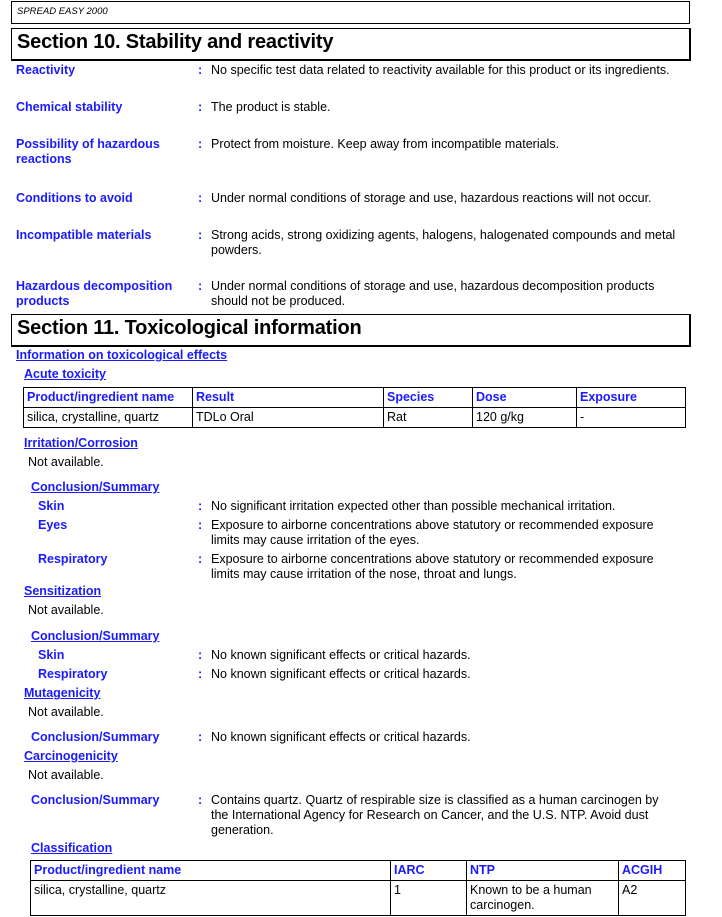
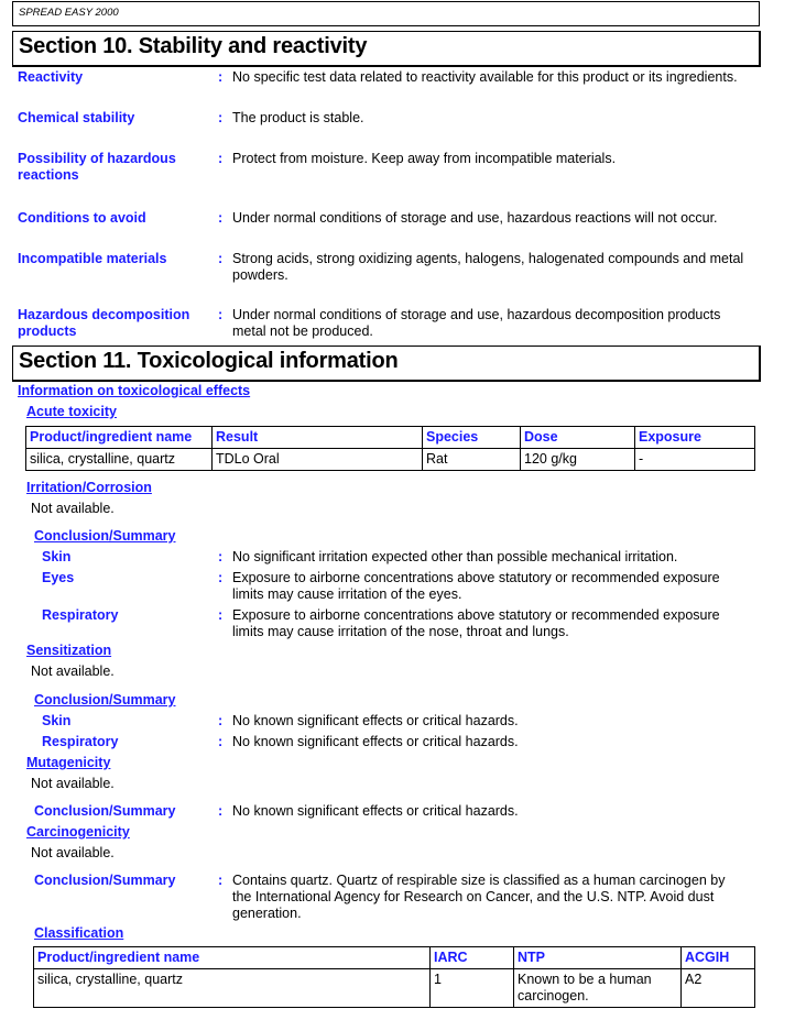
  SPREAD EASY 2000
  Section 10. Stability and reactivity
  Reactivity
  :
  No specific test data related to reactivity available for this product or its ingredients.
  Chemical stability
  :
  The product is stable.
  Possibility of hazardous reactions
  :
  Protect from moisture. Keep away from incompatible materials.
  Conditions to avoid
  :
  Under normal conditions of storage and use, hazardous reactions will not occur.
  Incompatible materials
  :
  Strong acids, strong oxidizing agents, halogens, halogenated compounds and metal powders.
  Hazardous decomposition products
  :
- Under normal conditions of storage and use, hazardous decomposition products should not be produced.
+ Under normal conditions of storage and use, hazardous decomposition products metal not be produced.
  Section 11. Toxicological information
  Information on toxicological effects
  Acute toxicity
  Product/ingredient name	Result	Species	Dose	Exposure
  silica, crystalline, quartz	TDLo Oral	Rat	120 g/kg	-
  Irritation/Corrosion
  Not available.
  Conclusion/Summary
  Skin
  :
  No significant irritation expected other than possible mechanical irritation.
  Eyes
  :
  Exposure to airborne concentrations above statutory or recommended exposure limits may cause irritation of the eyes.
  Respiratory
  :
  Exposure to airborne concentrations above statutory or recommended exposure limits may cause irritation of the nose, throat and lungs.
  Sensitization
  Not available.
  Conclusion/Summary
  Skin
  :
  No known significant effects or critical hazards.
  Respiratory
  :
  No known significant effects or critical hazards.
  Mutagenicity
  Not available.
  Conclusion/Summary
  :
  No known significant effects or critical hazards.
  Carcinogenicity
  Not available.
  Conclusion/Summary
  :
  Contains quartz. Quartz of respirable size is classified as a human carcinogen by the International Agency for Research on Cancer, and the U.S. NTP. Avoid dust generation.
  Classification
  Product/ingredient name	IARC	NTP	ACGIH
  silica, crystalline, quartz	1	Known to be a human carcinogen.	A2
